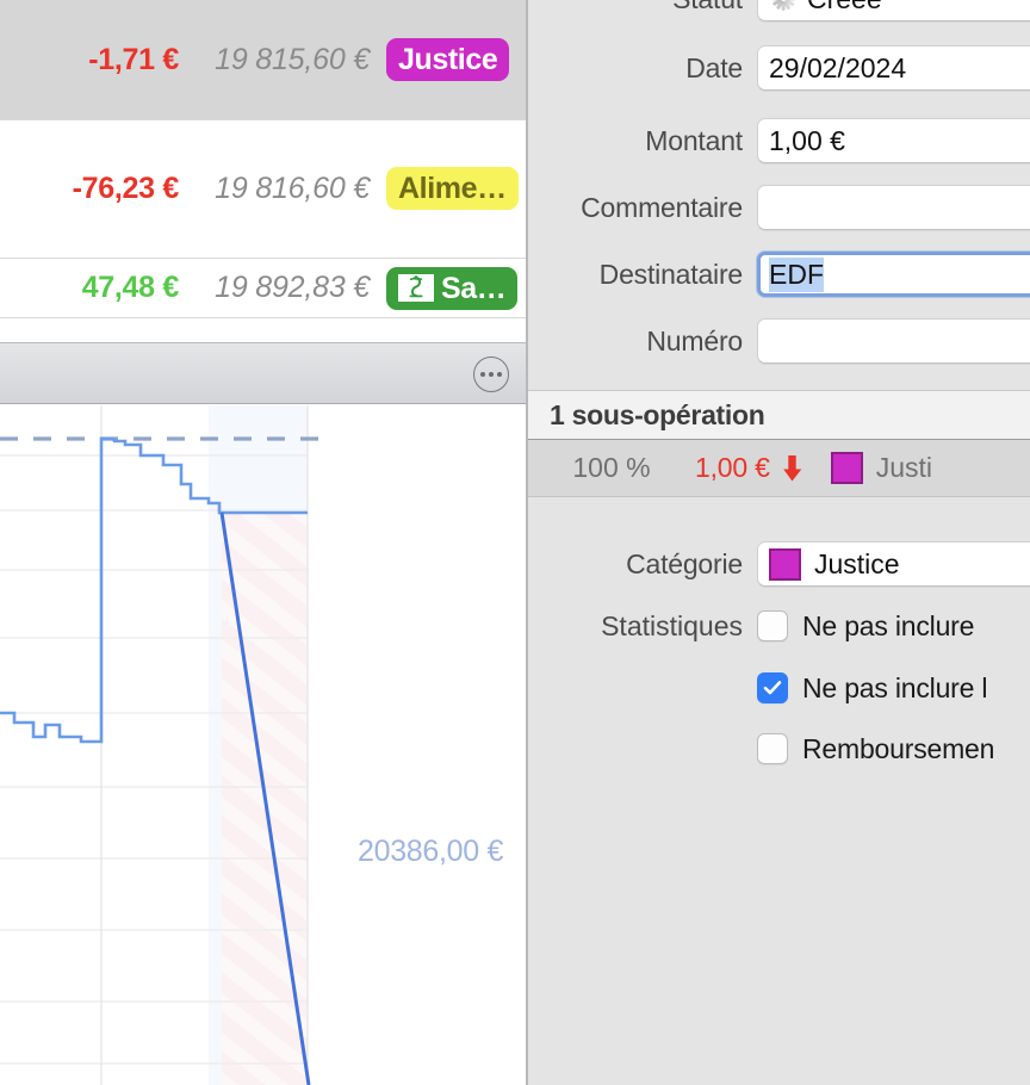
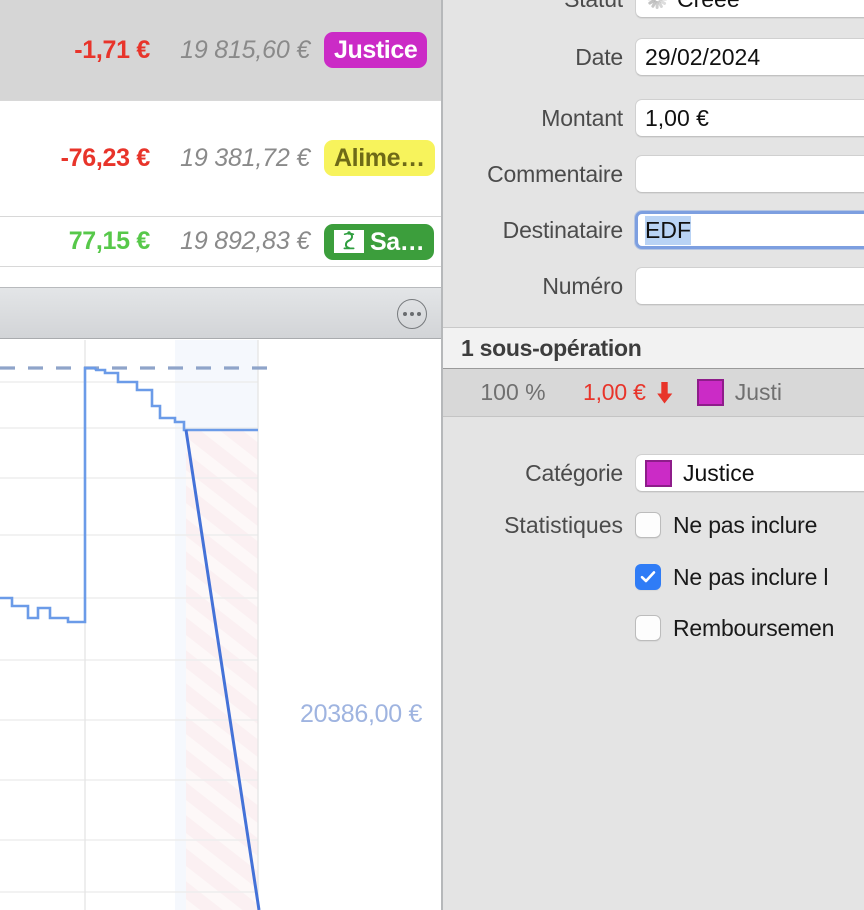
  -1,71 €
  19 815,60 €
  Justice
  -76,23 €
- 19 816,60 €
+ 19 381,72 €
  Alime…
- 47,48 €
+ 77,15 €
  19 892,83 €
  Sa…
  20386,00 €
  Date
  29/02/2024
  Montant
  1,00 €
  Commentaire
  Destinataire
  EDF
  Numéro
  1 sous-opération
  100 %
  1,00 €
  Justi
  Catégorie
  Justice
  Statistiques
  Ne pas inclure
  Ne pas inclure l
  Remboursemen
